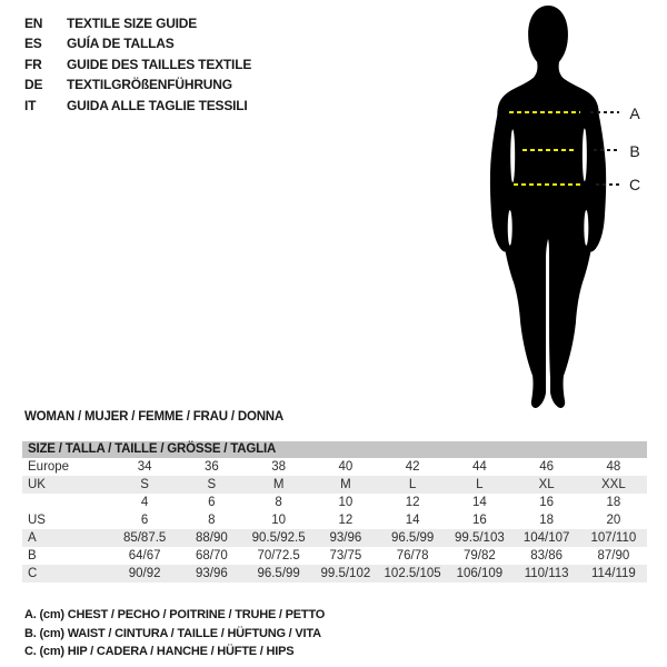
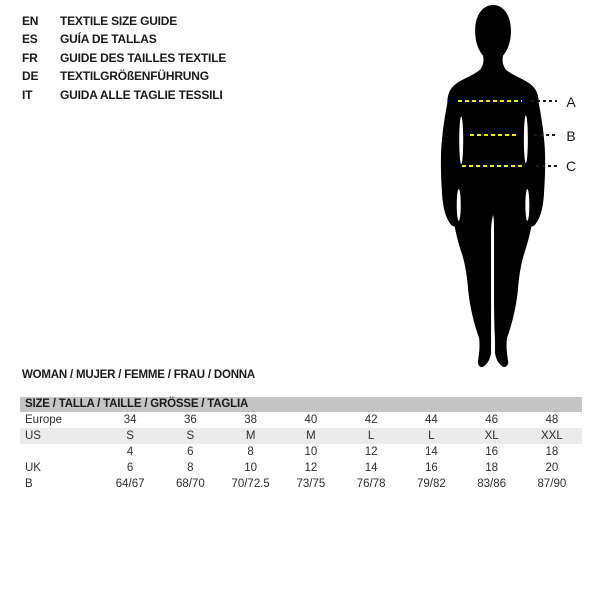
  EN
  TEXTILE SIZE GUIDE
  ES
  GUÍA DE TALLAS
  FR
  GUIDE DES TAILLES TEXTILE
  DE
  TEXTILGRÖßENFÜHRUNG
  IT
  GUIDA ALLE TAGLIE TESSILI
  A
  B
  C
  WOMAN / MUJER / FEMME / FRAU / DONNA
  SIZE / TALLA / TAILLE / GRÖSSE / TAGLIA
  Europe	34	36	38	40	42	44	46	48
- UK	S	S	M	M	L	L	XL	XXL
+ US	S	S	M	M	L	L	XL	XXL
  	4	6	8	10	12	14	16	18
- US	6	8	10	12	14	16	18	20
+ UK	6	8	10	12	14	16	18	20
- A	85/87.5	88/90	90.5/92.5	93/96	96.5/99	99.5/103	104/107	107/110
  B	64/67	68/70	70/72.5	73/75	76/78	79/82	83/86	87/90
- C	90/92	93/96	96.5/99	99.5/102	102.5/105	106/109	110/113	114/119
- A. (cm) CHEST / PECHO / POITRINE / TRUHE / PETTO
- B. (cm) WAIST / CINTURA / TAILLE / HÜFTUNG / VITA
- C. (cm) HIP / CADERA / HANCHE / HÜFTE / HIPS
